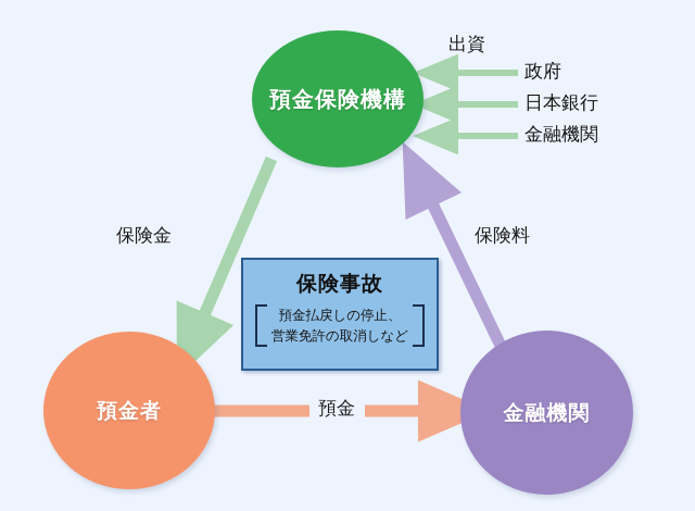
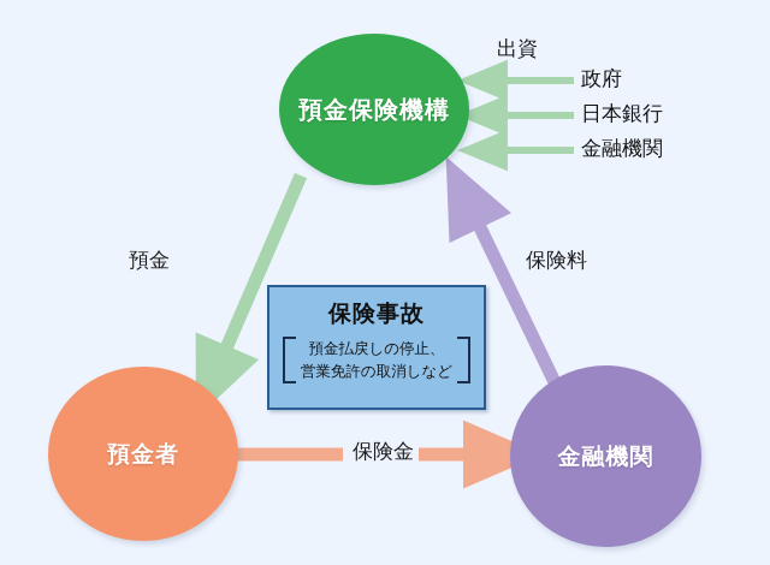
  預金保険機構
  預金者
  金融機関
  保険事故
  預金払戻しの停止、
  営業免許の取消しなど
- 保険金
+ 預金
  保険料
- 預金
+ 保険金
  出資
  政府
  日本銀行
  金融機関
